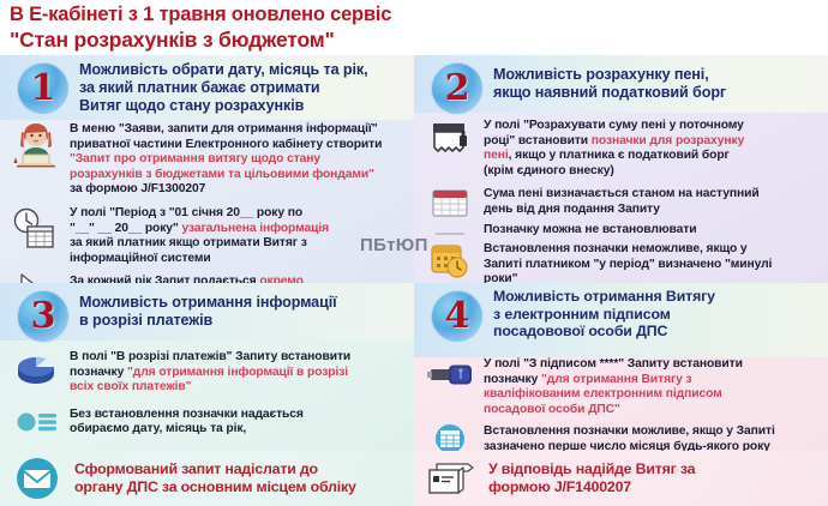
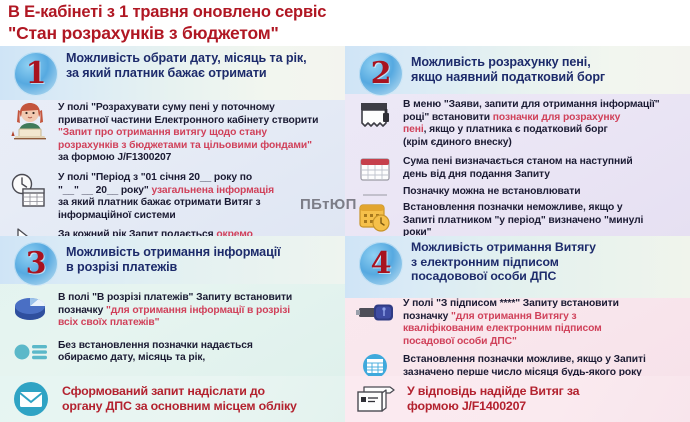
  В Е-кабінеті з 1 травня оновлено сервіс
  "Стан розрахунків з бюджетом"
  1
  Можливість обрати дату, місяць та рік,
  за який платник бажає отримати
- Витяг щодо стану розрахунків
- В меню "Заяви, запити для отримання інформації"
+ У полі "Розрахувати суму пені у поточному
  приватної частини Електронного кабінету створити
  "Запит про отримання витягу щодо стану
  розрахунків з бюджетами та цільовими фондами"
  за формою J/F1300207
  У полі "Період з "01 січня 20__ року по
  "__" __ 20__ року" узагальнена інформація
- за який платник якщо отримати Витяг з
+ за який платник бажає отримати Витяг з
  інформаційної системи
  За кожний рік Запит подається окремо
  2
  Можливість розрахунку пені,
  якщо наявний податковий борг
- У полі "Розрахувати суму пені у поточному
+ В меню "Заяви, запити для отримання інформації"
  році" встановити позначки для розрахунку
  пені, якщо у платника є податковий борг
  (крім єдиного внеску)
  Сума пені визначається станом на наступний
  день від дня подання Запиту
  Позначку можна не встановлювати
  Встановлення позначки неможливе, якщо у
  Запиті платником "у період" визначено "минулі
  роки"
  3
  Можливість отримання інформації
  в розрізі платежів
  В полі "В розрізі платежів" Запиту встановити
  позначку "для отримання інформації в розрізі
  всіх своїх платежів"
  Без встановлення позначки надається
  обираємо дату, місяць та рік,
  4
  Можливість отримання Витягу
  з електронним підписом
  посадовової особи ДПС
  У полі "З підписом ****" Запиту встановити
  позначку "для отримання Витягу з
  кваліфікованим електронним підписом
  посадової особи ДПС"
  Встановлення позначки можливе, якщо у Запиті
  зазначено перше число місяця будь-якого року
  Сформований запит надіслати до
  органу ДПС за основним місцем обліку
  У відповідь надійде Витяг за
  формою J/F1400207
  ПБтЮП
